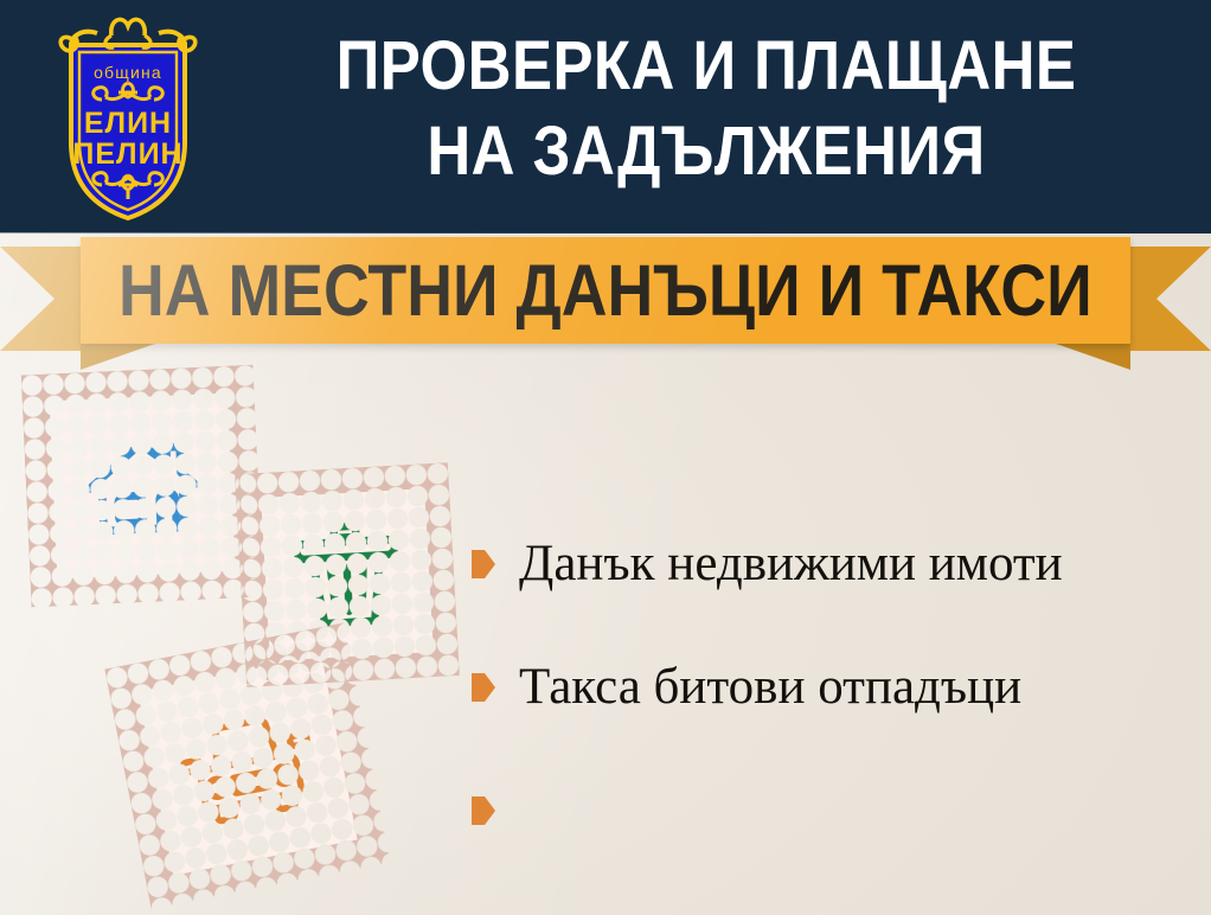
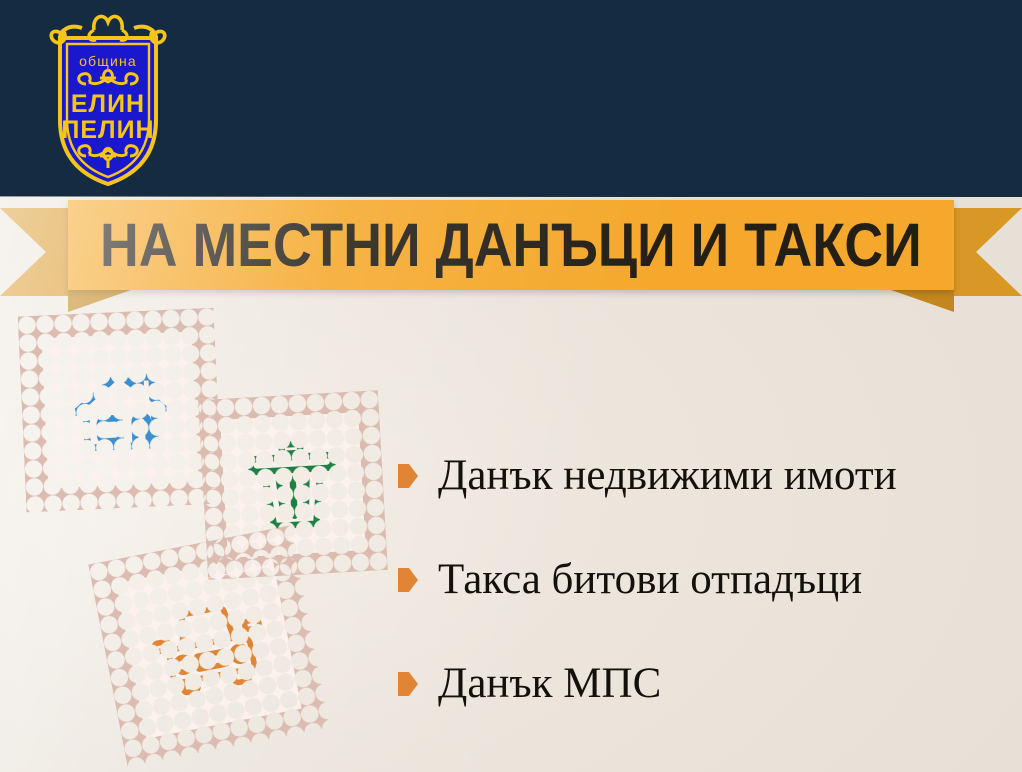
  община
  ЕЛИН
  ПЕЛИН
- ПРОВЕРКА И ПЛАЩАНЕ
- НА ЗАДЪЛЖЕНИЯ
  Данък недвижими имоти
  Такса битови отпадъци
+ Данък МПС
